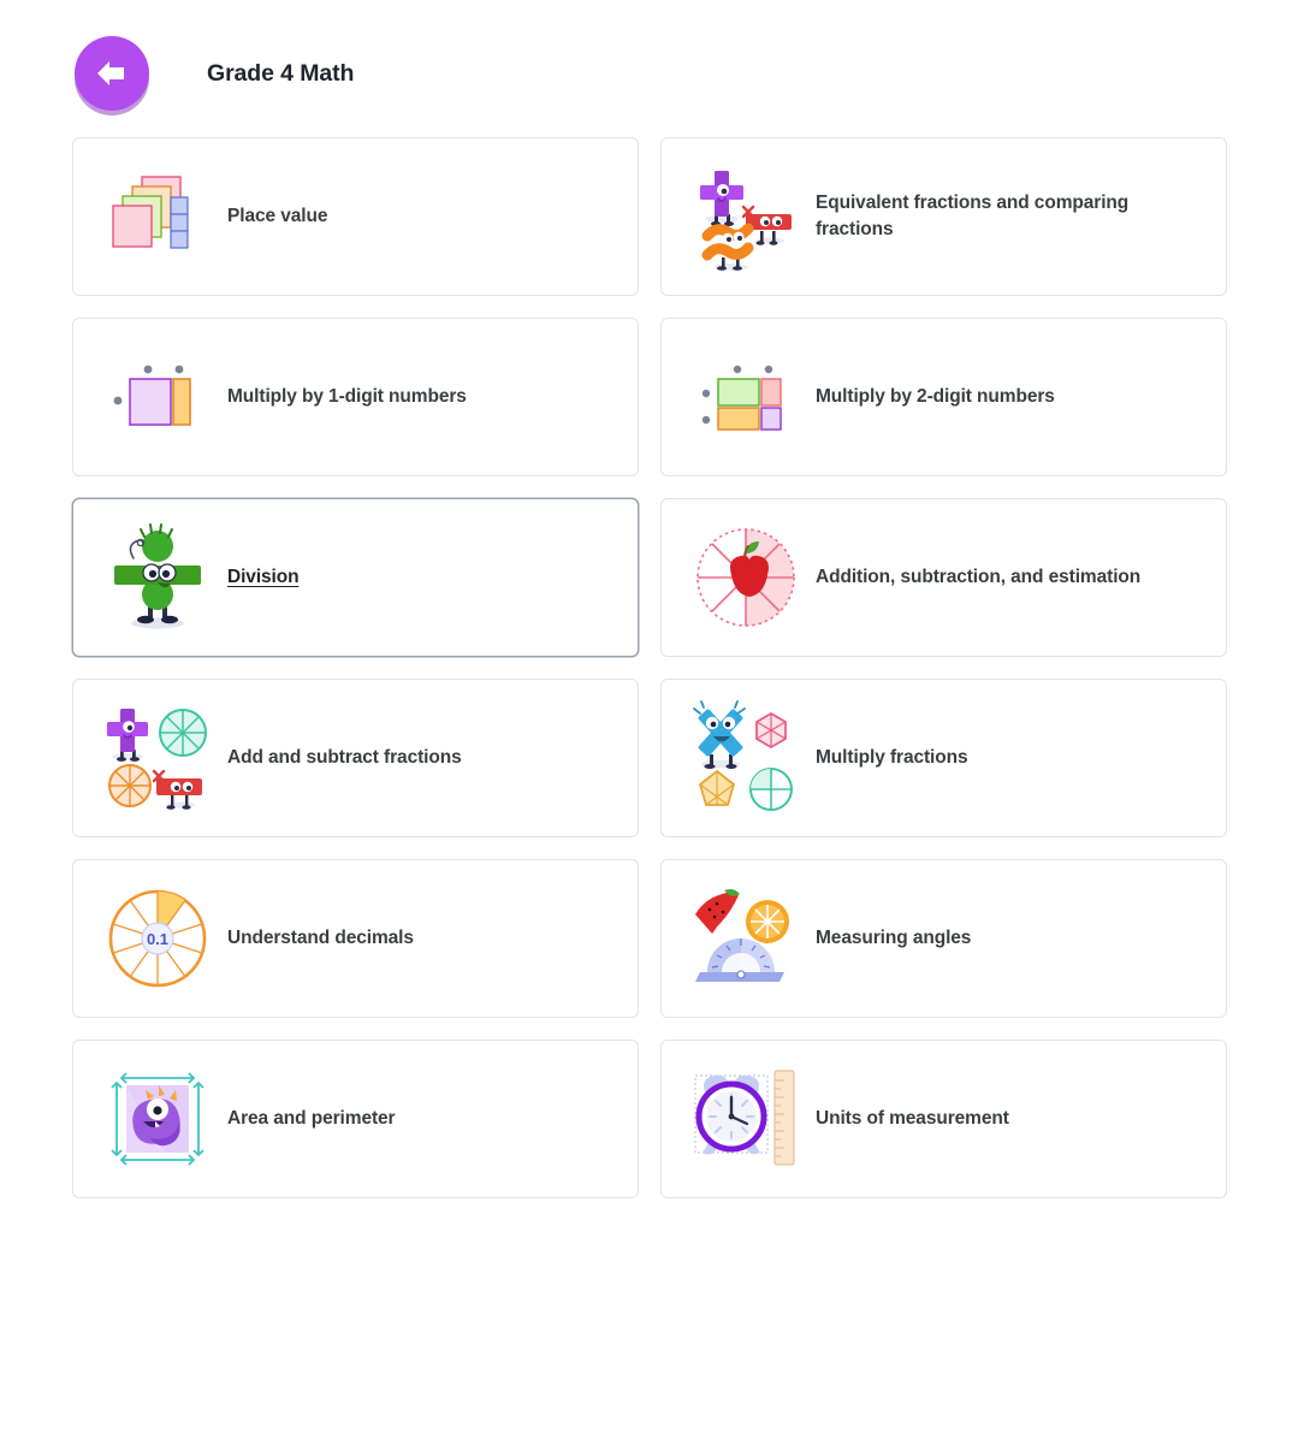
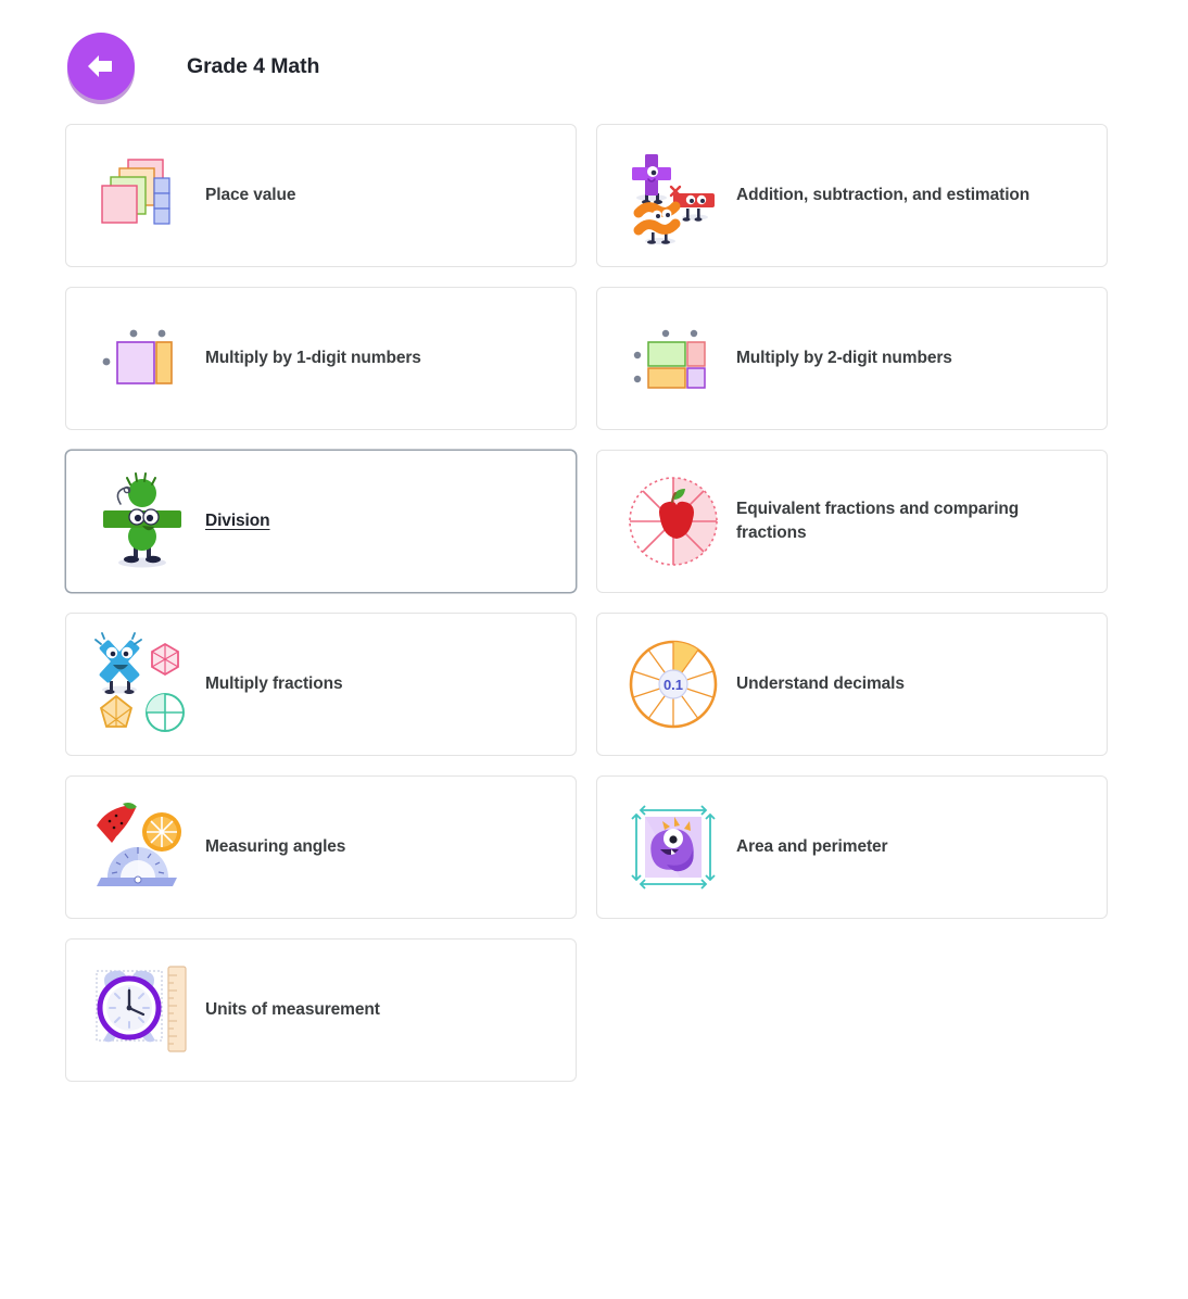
  Grade 4 Math
  Place value
- Equivalent fractions and comparing fractions
+ Addition, subtraction, and estimation
  Multiply by 1-digit numbers
  Multiply by 2-digit numbers
  Division
- Addition, subtraction, and estimation
+ Equivalent fractions and comparing fractions
- Add and subtract fractions
  Multiply fractions
  0.1
  Understand decimals
  Measuring angles
  Area and perimeter
  Units of measurement
